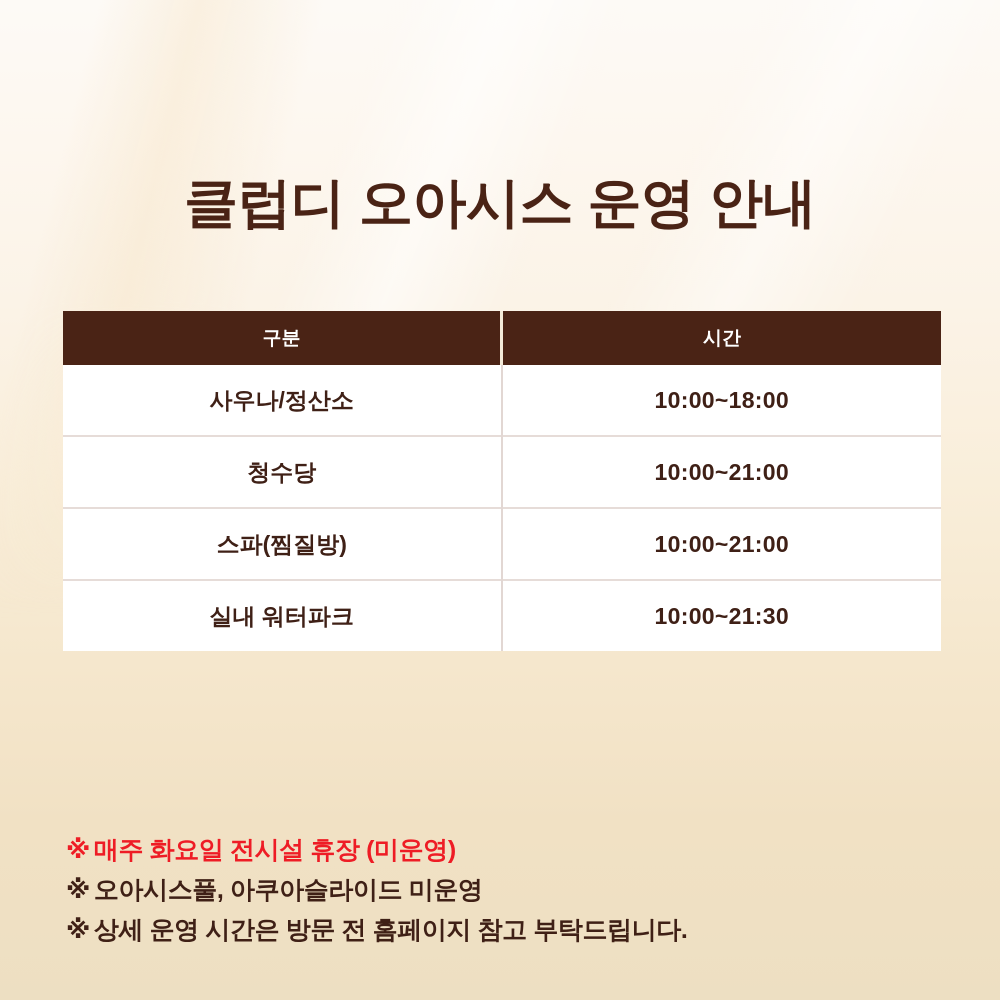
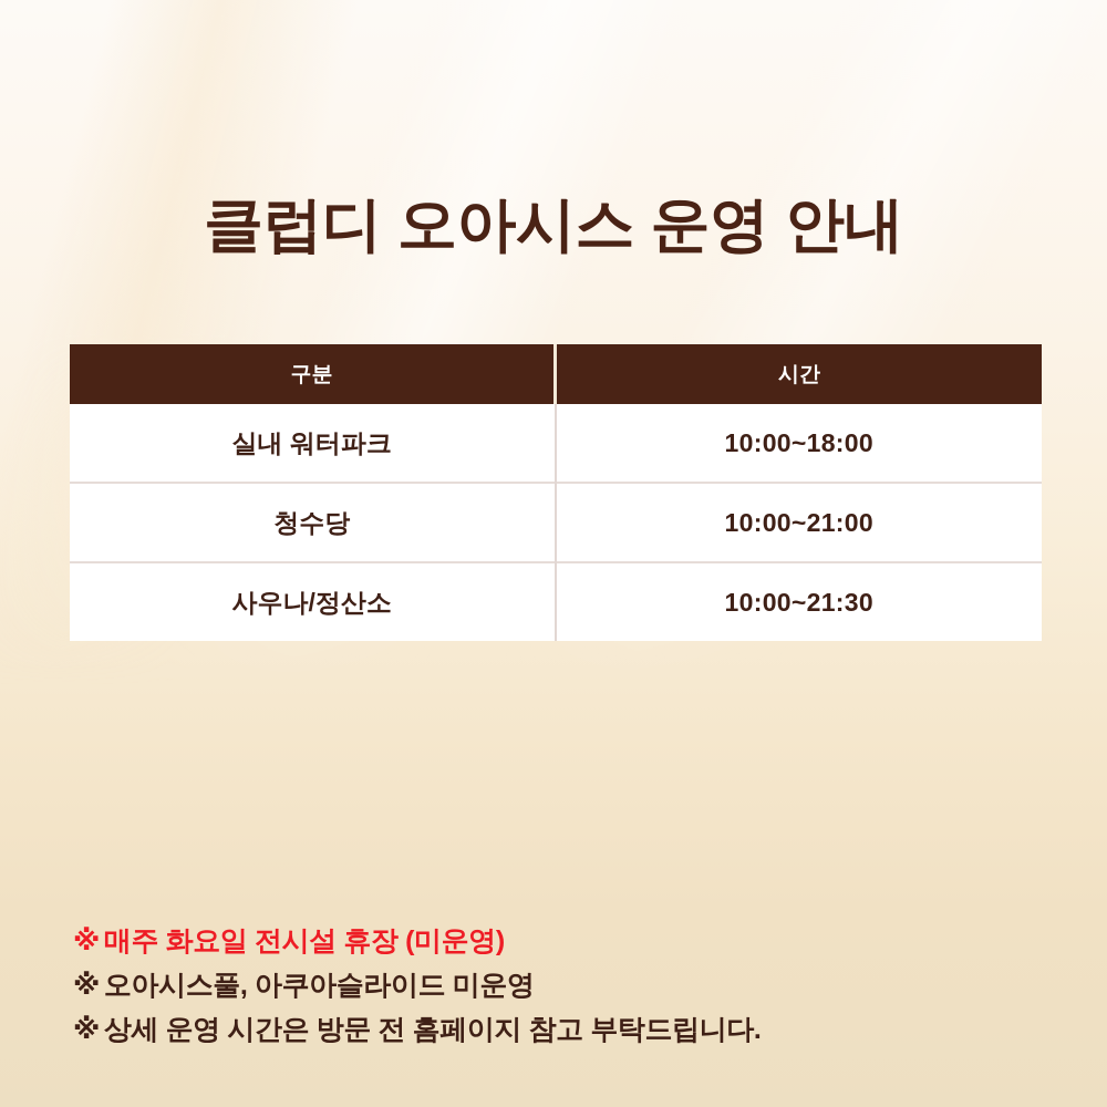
  클럽디 오아시스 운영 안내
  구분	시간
- 사우나/정산소	10:00~18:00
+ 실내 워터파크	10:00~18:00
  청수당	10:00~21:00
- 스파(찜질방)	10:00~21:00
- 실내 워터파크	10:00~21:30
+ 사우나/정산소	10:00~21:30
  ※ 매주 화요일 전시설 휴장 (미운영)
  ※ 오아시스풀, 아쿠아슬라이드 미운영
  ※ 상세 운영 시간은 방문 전 홈페이지 참고 부탁드립니다.
